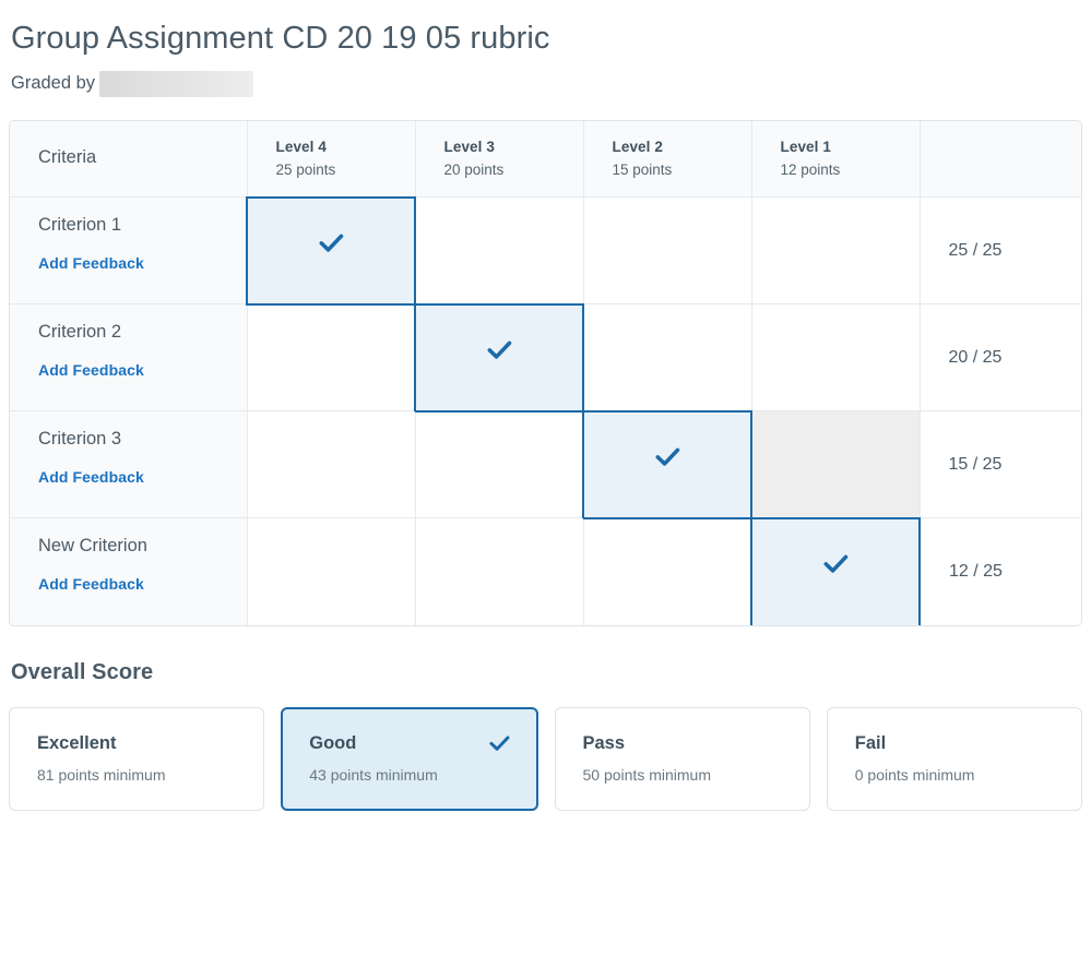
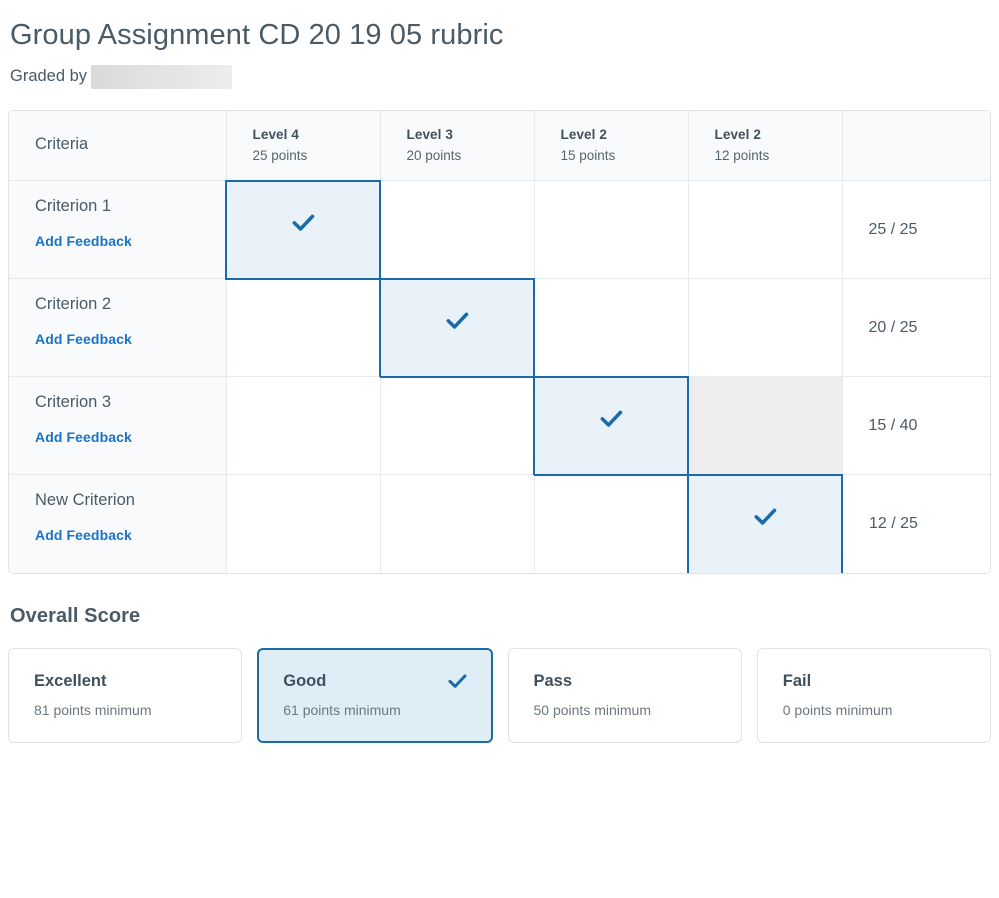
  Group Assignment CD 20 19 05 rubric
  Graded by
- Criteria	Level 4 25 points	Level 3 20 points	Level 2 15 points	Level 1 12 points
+ Criteria	Level 4 25 points	Level 3 20 points	Level 2 15 points	Level 2 12 points
  Criterion 1Add Feedback					25 / 25
  Criterion 2Add Feedback					20 / 25
- Criterion 3Add Feedback					15 / 25
+ Criterion 3Add Feedback					15 / 40
  New CriterionAdd Feedback					12 / 25
  Overall Score
  Excellent
  81 points minimum
  Good
- 43 points minimum
+ 61 points minimum
  Pass
  50 points minimum
  Fail
  0 points minimum
